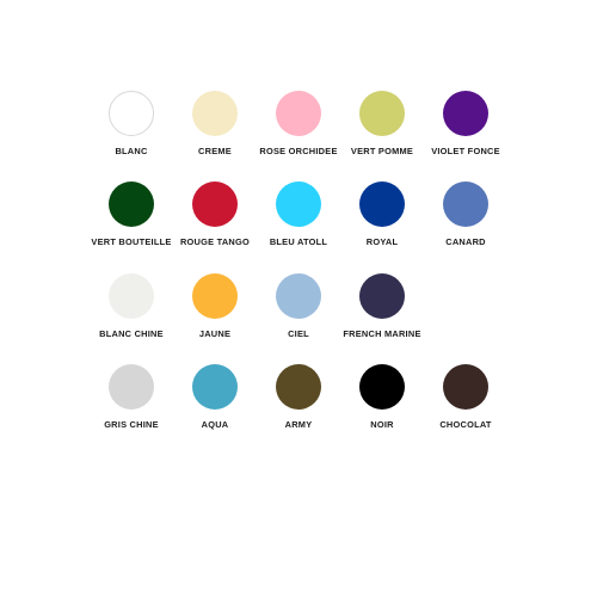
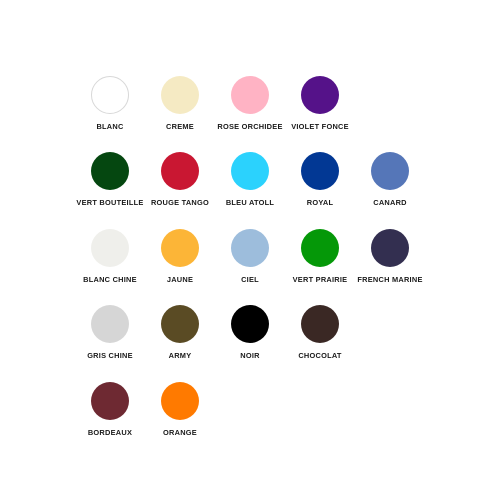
  BLANC
  CREME
  ROSE ORCHIDEE
- VERT POMME
  VIOLET FONCE
  VERT BOUTEILLE
  ROUGE TANGO
  BLEU ATOLL
  ROYAL
  CANARD
  BLANC CHINE
  JAUNE
  CIEL
+ VERT PRAIRIE
  FRENCH MARINE
  GRIS CHINE
- AQUA
  ARMY
  NOIR
  CHOCOLAT
+ BORDEAUX
+ ORANGE
